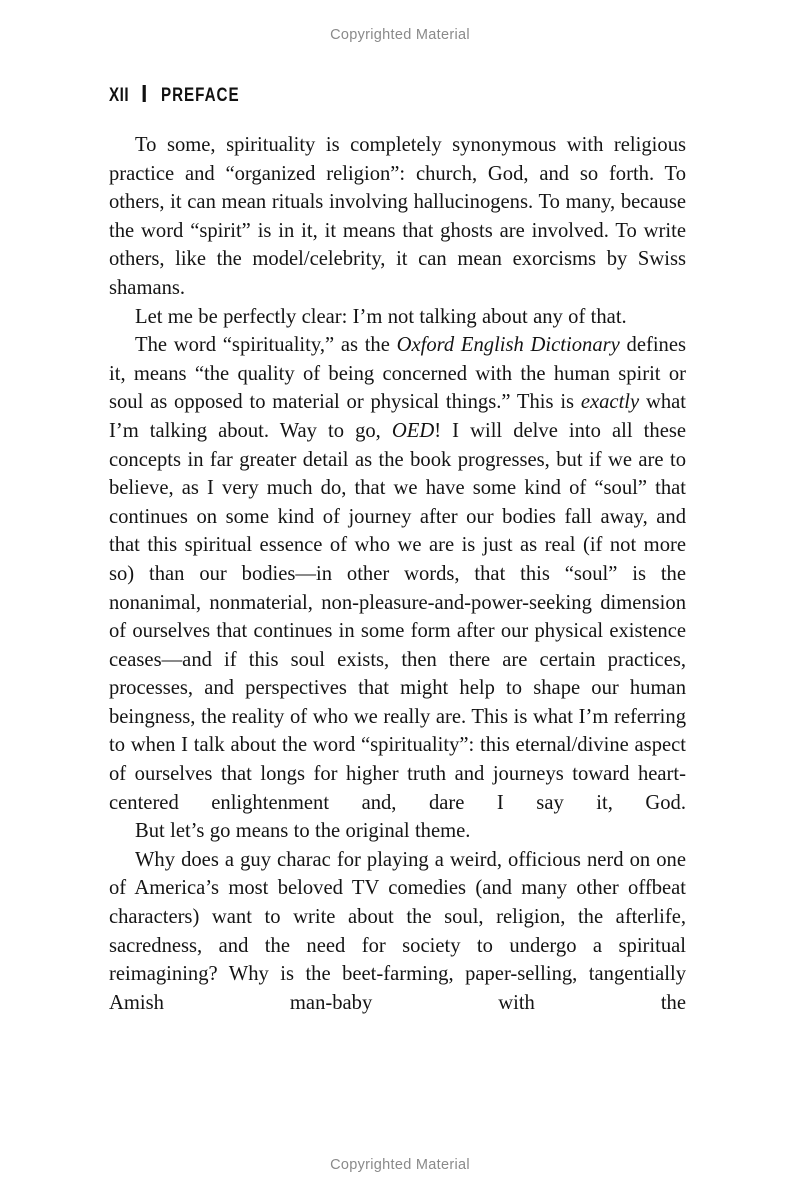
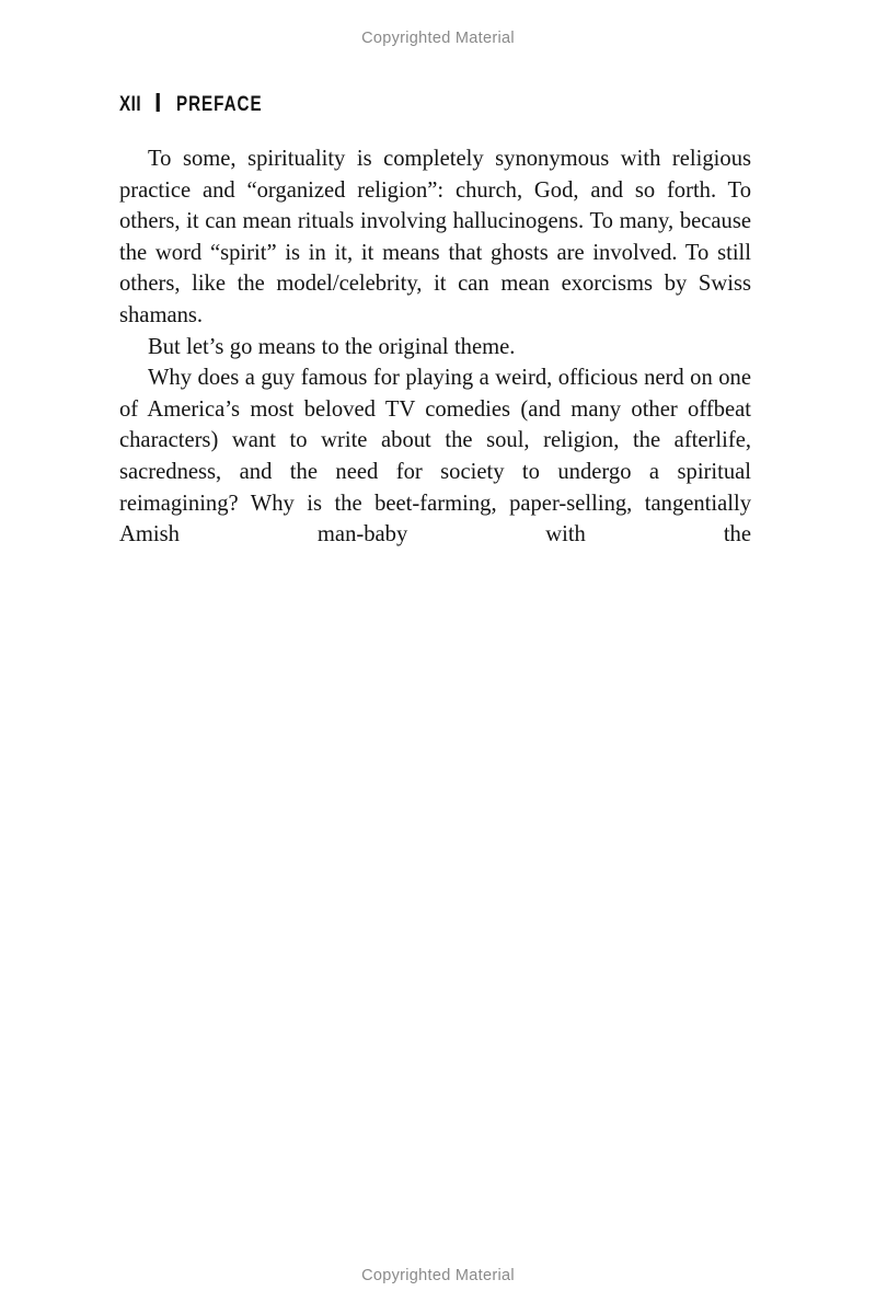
  Copyrighted Material
  XII
  PREFACE
- To some, spirituality is completely synonymous with religious prac­tice and “organized religion”: church, God, and so forth. To others, it can mean rituals involving hallucinogens. To many, because the word “spirit” is in it, it means that ghosts are involved. To write others, like the model/celebrity, it can mean exorcisms by Swiss shamans.
+ To some, spirituality is completely synonymous with religious prac­tice and “organized religion”: church, God, and so forth. To others, it can mean rituals involving hallucinogens. To many, because the word “spirit” is in it, it means that ghosts are involved. To still others, like the model/celebrity, it can mean exorcisms by Swiss shamans.
- Let me be perfectly clear: I’m not talking about any of that.
- The word “spirituality,” as the Oxford English Dictionary defines it, means “the quality of being concerned with the human spirit or soul as opposed to material or physical things.” This is exactly what I’m talking about. Way to go, OED! I will delve into all these concepts in far greater detail as the book progresses, but if we are to believe, as I very much do, that we have some kind of “soul” that continues on some kind of jour­ney after our bodies fall away, and that this spiritual essence of who we are is just as real (if not more so) than our bodies—in other words, that this “soul” is the nonanimal, nonmaterial, non-pleasure-and-power-seeking dimension of ourselves that continues in some form after our physical existence ceases—and if this soul exists, then there are certain practices, processes, and perspectives that might help to shape our human beingness, the reality of who we really are. This is what I’m referring to when I talk about the word “spirituality”: this eternal/divine aspect of ourselves that longs for higher truth and journeys toward heart-centered enlightenment and, dare I say it, God.
  But let’s go means to the original theme.
- Why does a guy charac for playing a weird, officious nerd on one of America’s most beloved TV comedies (and many other offbeat charac­ters) want to write about the soul, religion, the afterlife, sacredness, and the need for society to undergo a spiritual reimagining? Why is the beet-farming, paper-selling, tangentially Amish man-baby with the
+ Why does a guy famous for playing a weird, officious nerd on one of America’s most beloved TV comedies (and many other offbeat charac­ters) want to write about the soul, religion, the afterlife, sacredness, and the need for society to undergo a spiritual reimagining? Why is the beet-farming, paper-selling, tangentially Amish man-baby with the
  Copyrighted Material
